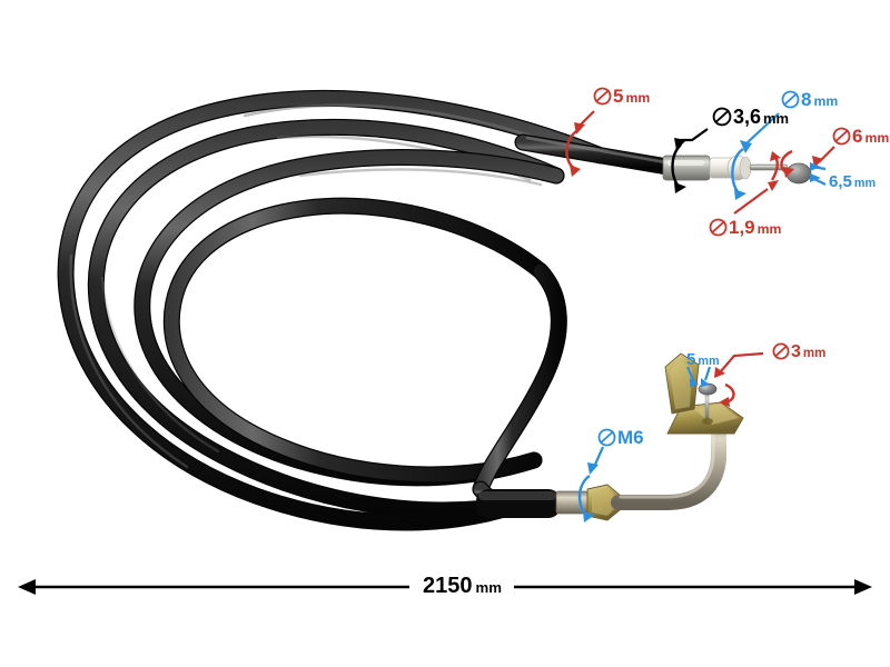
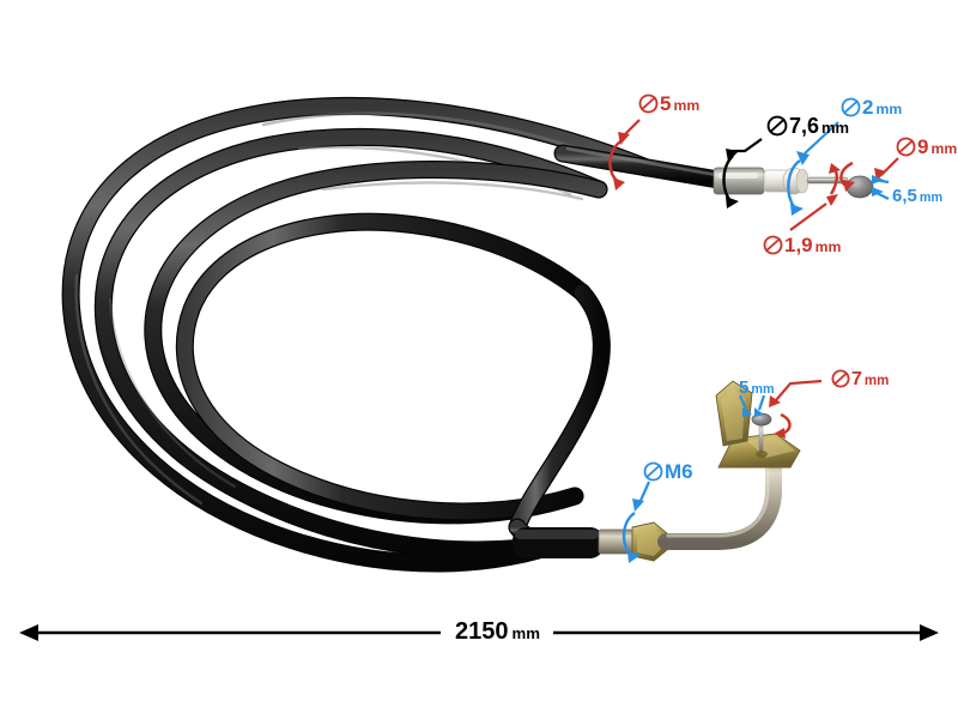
  5 mm
- 3,6 mm
+ 7,6 mm
- 8 mm
+ 2 mm
- 6 mm
+ 9 mm
  6,5 mm
  1,9 mm
  5 mm
- 3 mm
+ 7 mm
  M6
  2150 mm
